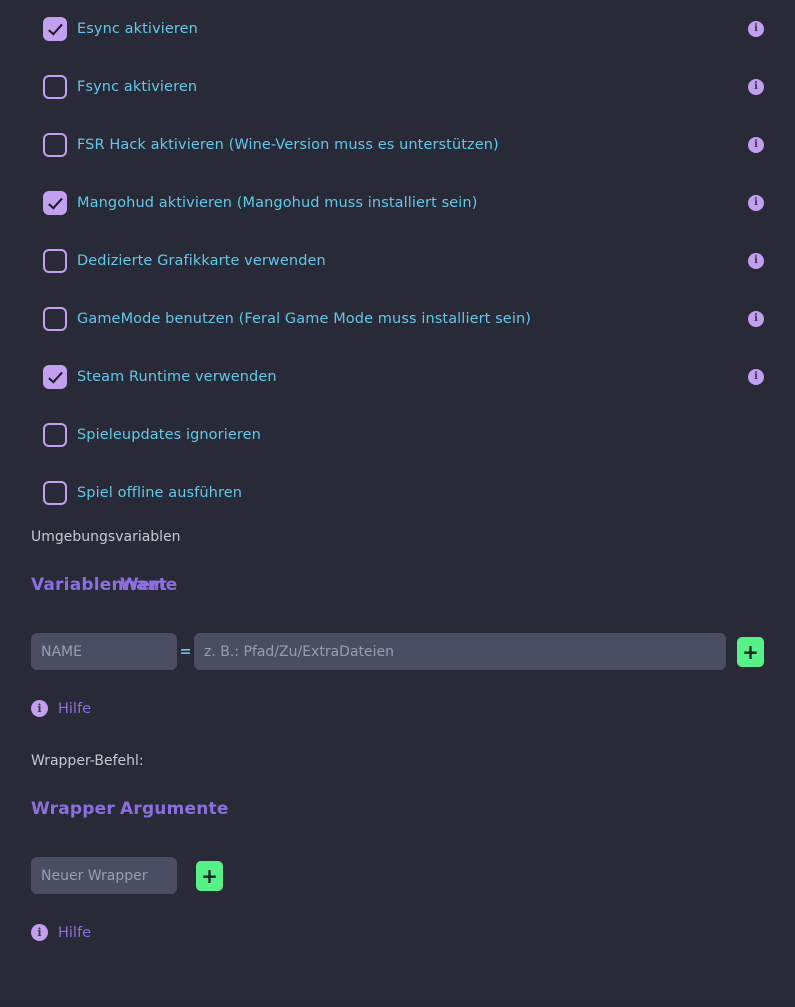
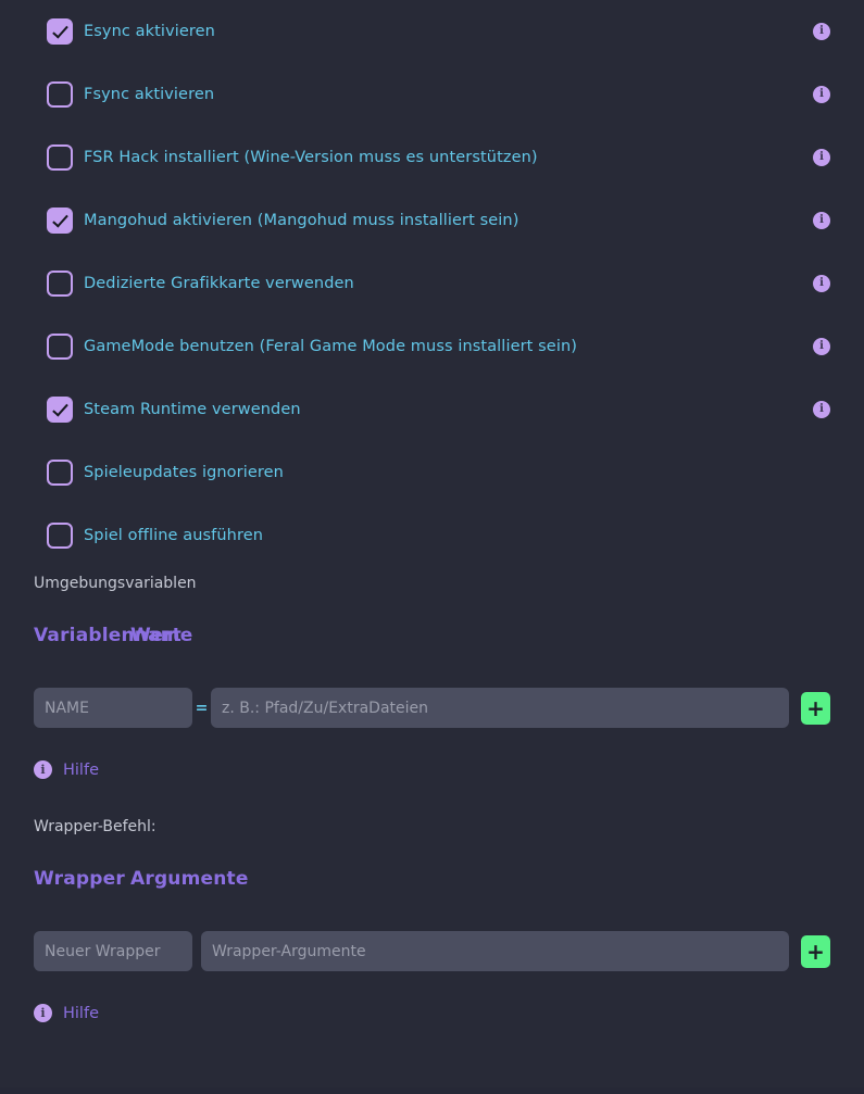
  Esync aktivieren
  i
  Fsync aktivieren
  i
- FSR Hack aktivieren (Wine-Version muss es unterstützen)
+ FSR Hack installiert (Wine-Version muss es unterstützen)
  i
  Mangohud aktivieren (Mangohud muss installiert sein)
  i
  Dedizierte Grafikkarte verwenden
  i
  GameMode benutzen (Feral Game Mode muss installiert sein)
  i
  Steam Runtime verwenden
  i
  Spieleupdates ignorieren
  Spiel offline ausführen
  Umgebungsvariablen
  Variablene
  Wert
  NAME
  =
  z. B.: Pfad/Zu/ExtraDateien
  +
  i
  Hilfe
  Wrapper-Befehl:
  Wrapper
  Argumente
  Neuer Wrapper
+ Wrapper-Argumente
  +
  i
  Hilfe
